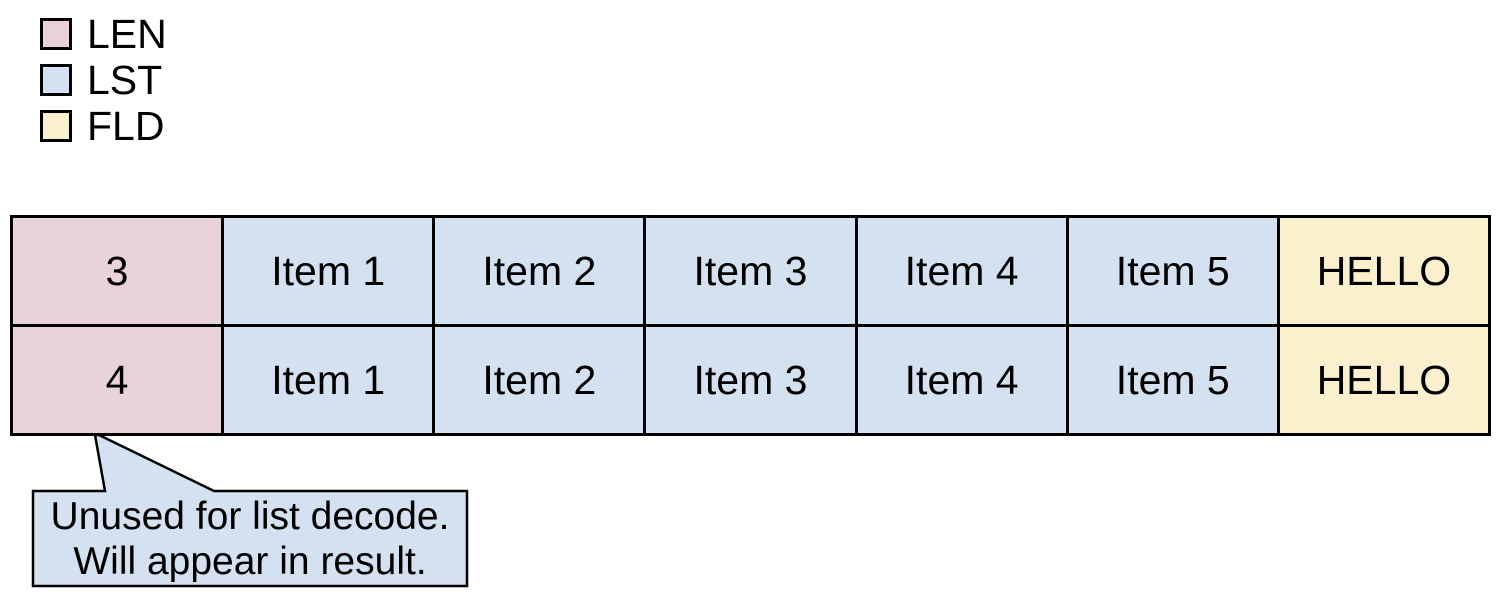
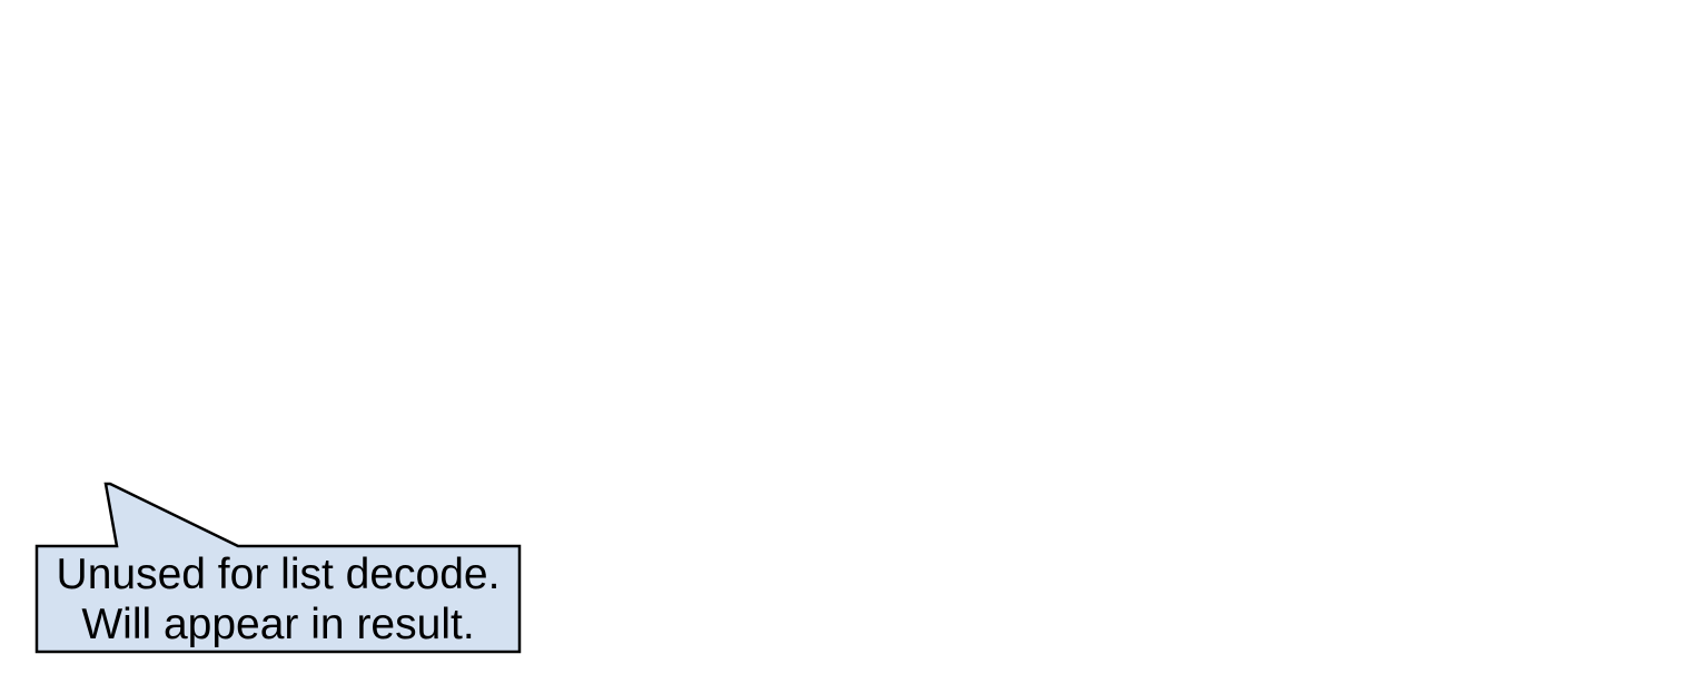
- LEN
- LST
- FLD
- 3	Item 1	Item 2	Item 3	Item 4	Item 5	HELLO
- 4	Item 1	Item 2	Item 3	Item 4	Item 5	HELLO
  Unused for list decode.
  Will appear in result.
